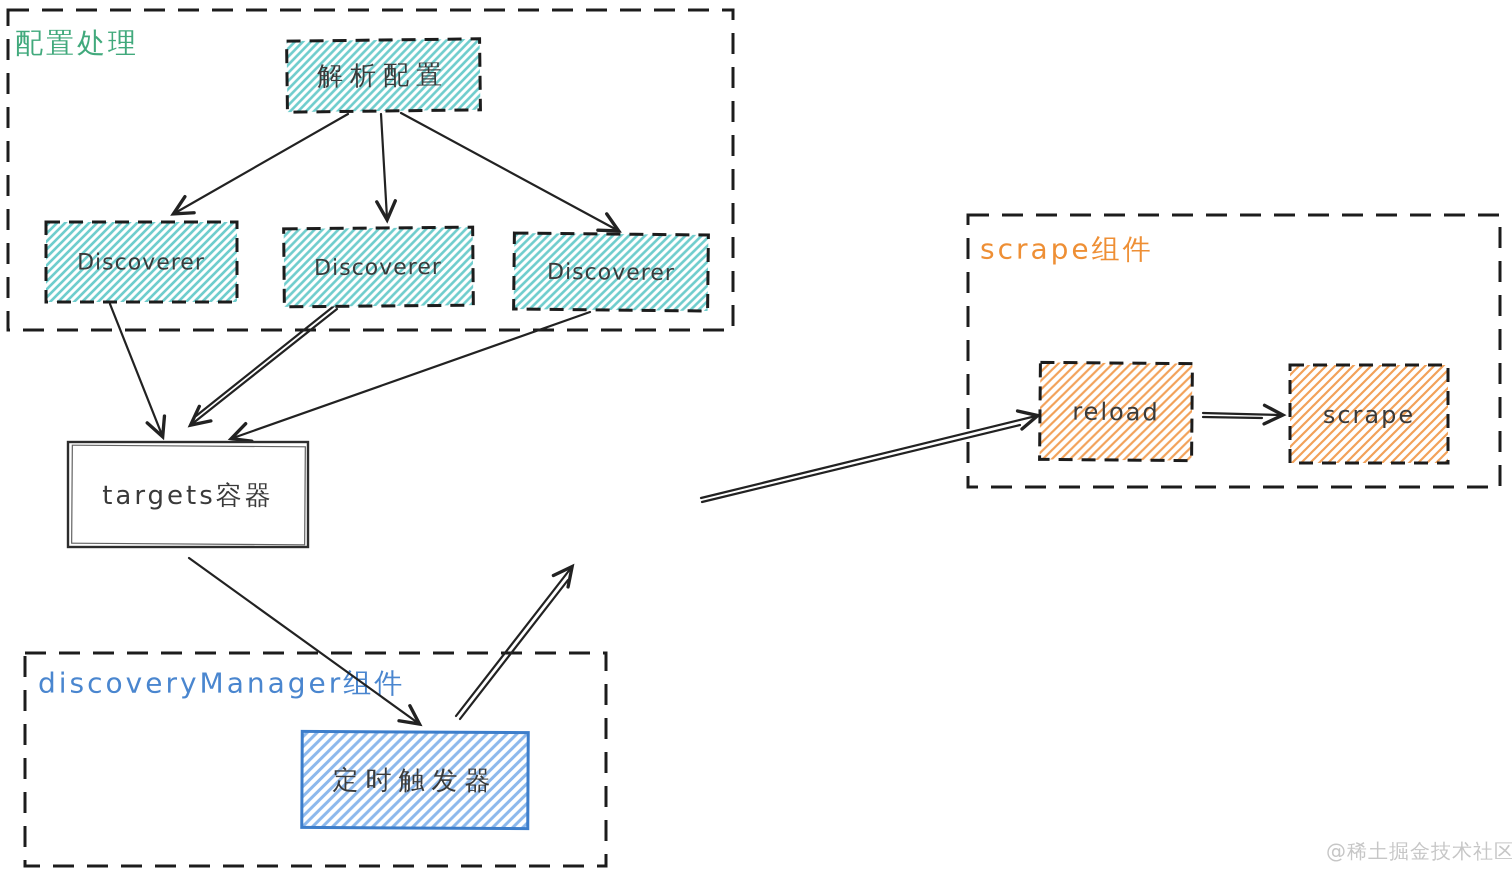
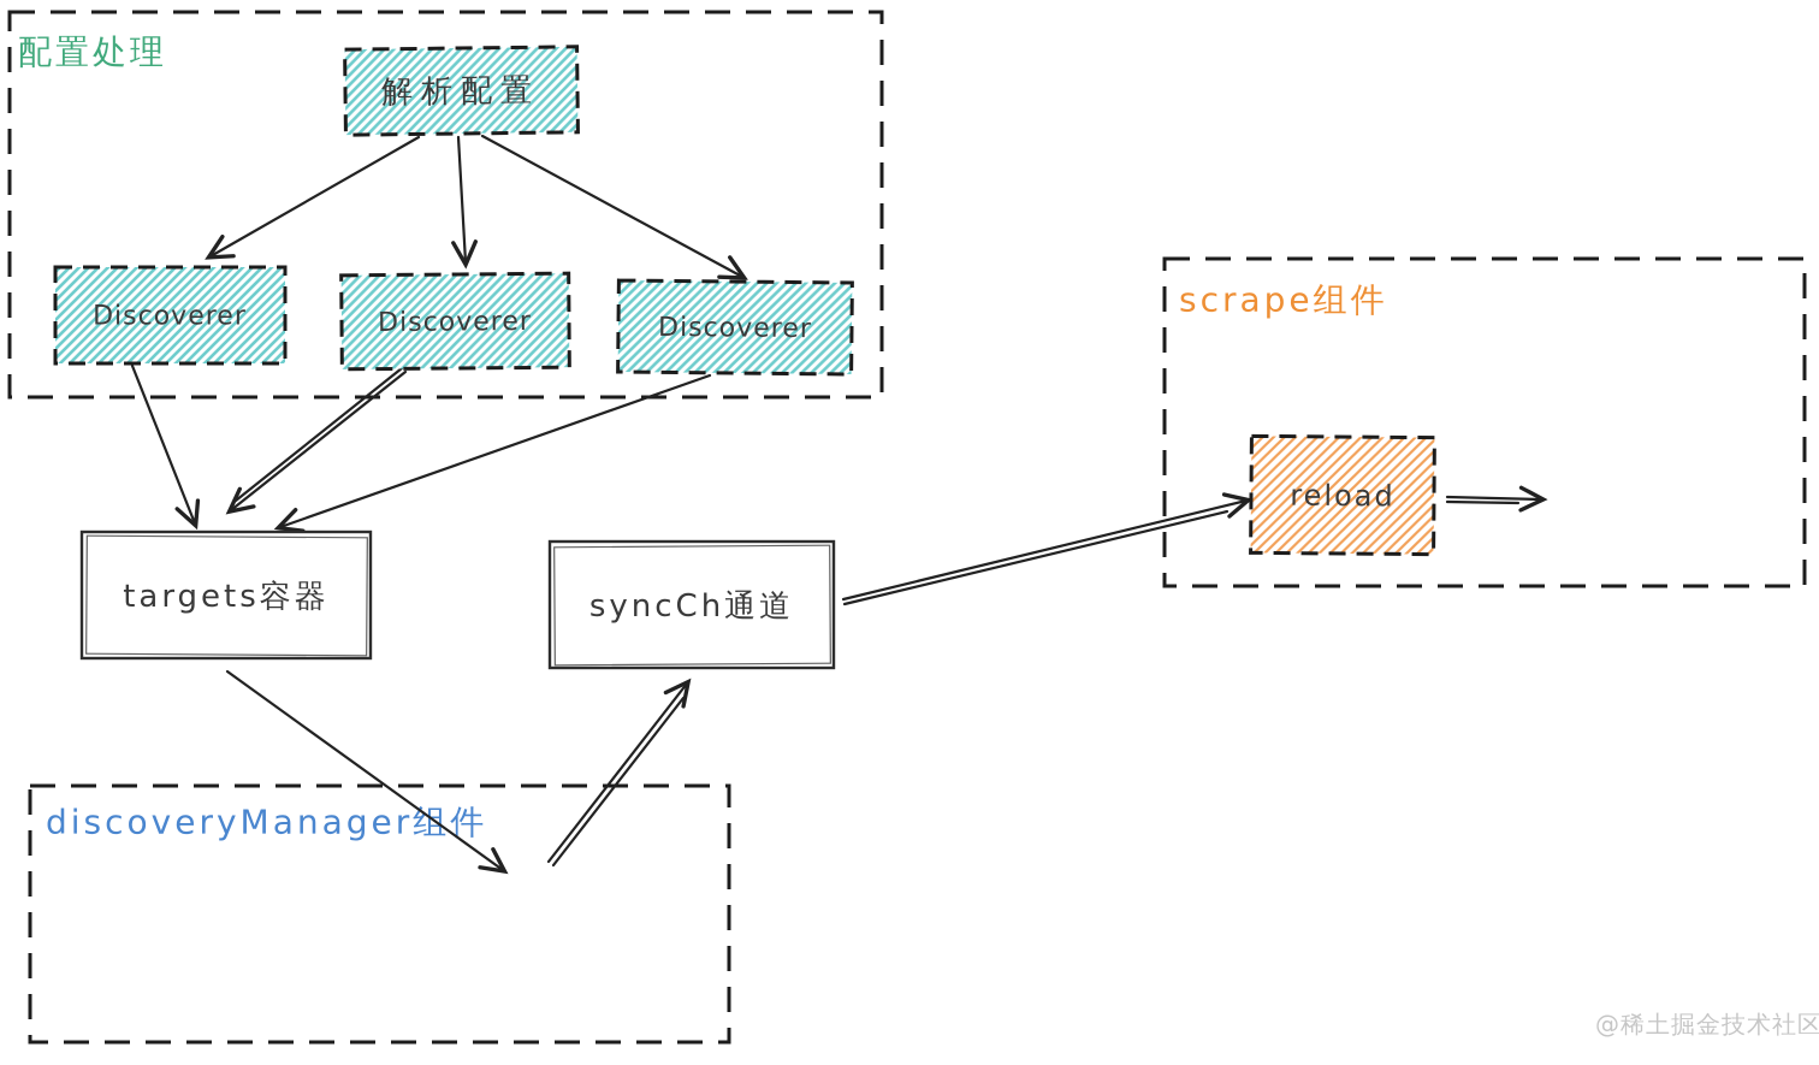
  配置处理
  scrape组件
  discoveryManager组件
  解析配置
  Discoverer
  Discoverer
  Discoverer
  targets容器
+ syncCh通道
  reload
- scrape
- 定时触发器
  @稀土掘金技术社区
